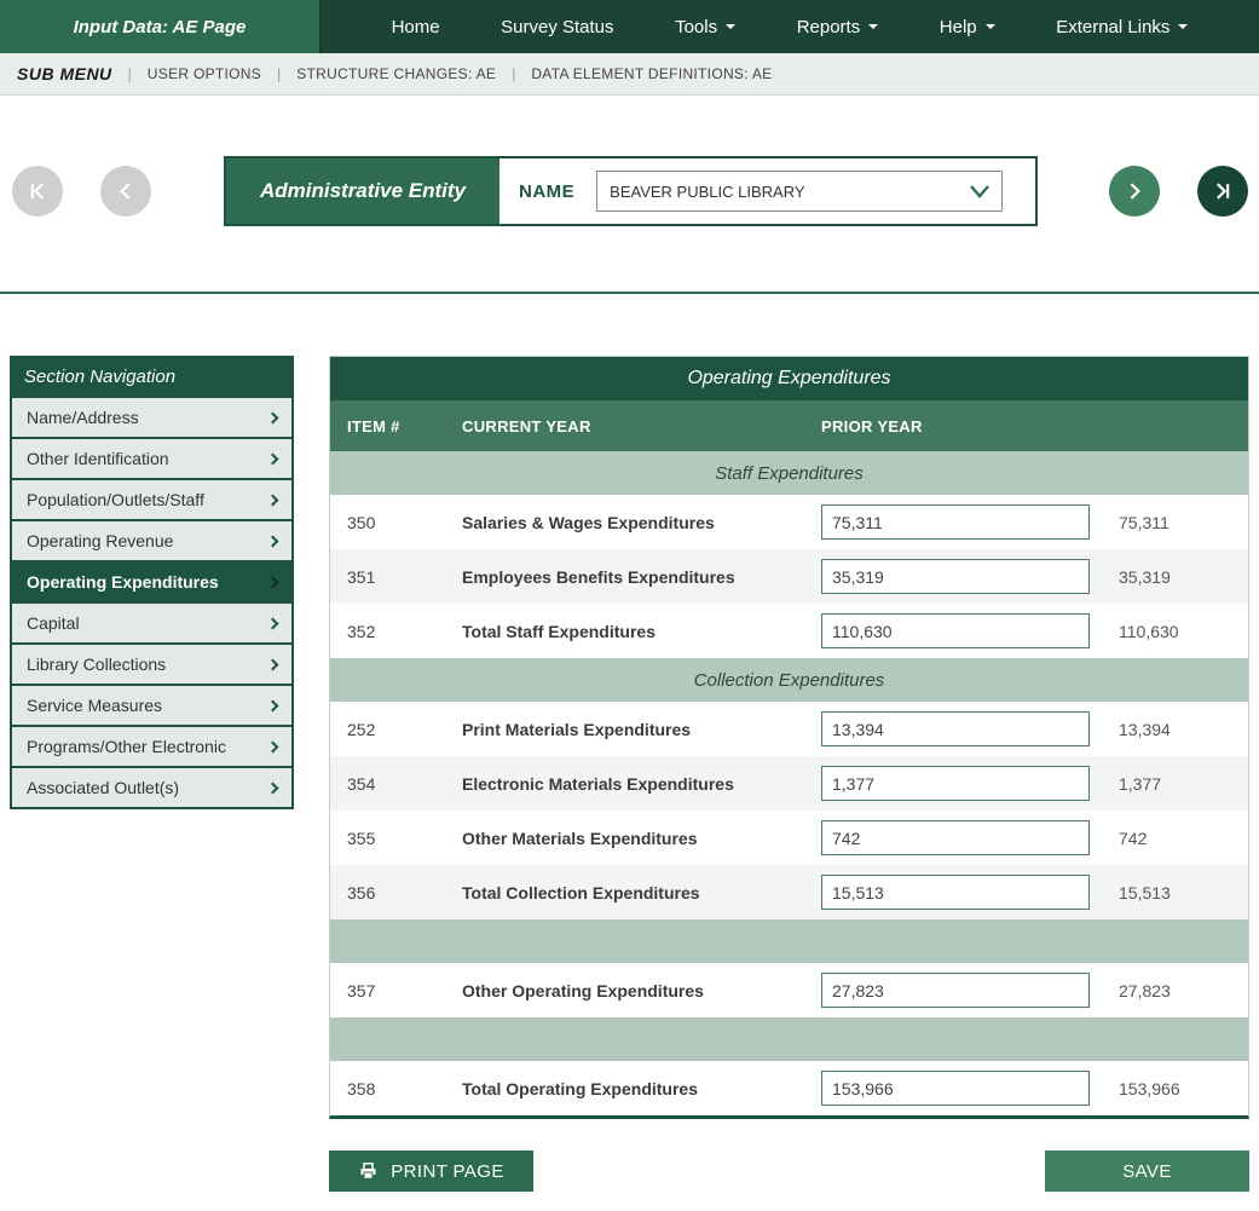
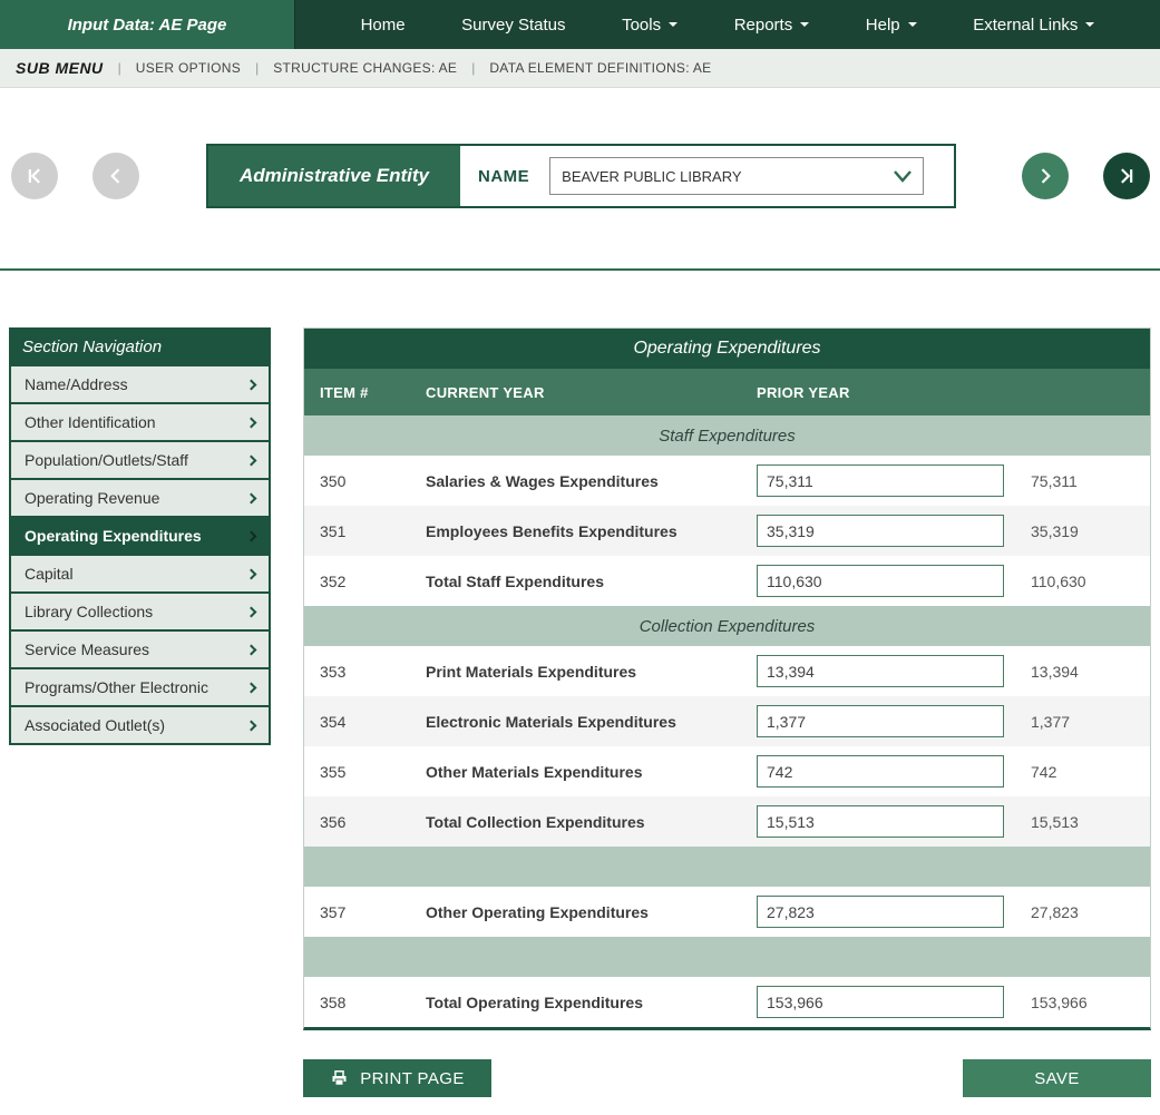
  Input Data: AE Page
  Home
  Survey Status
  Tools
  Reports
  Help
  External Links
  SUB MENU
  |
  USER OPTIONS
  |
  STRUCTURE CHANGES: AE
  |
  DATA ELEMENT DEFINITIONS: AE
  Administrative Entity
  NAME
  BEAVER PUBLIC LIBRARY
  Section Navigation
  Name/Address
  Other Identification
  Population/Outlets/Staff
  Operating Revenue
  Operating Expenditures
  Capital
  Library Collections
  Service Measures
  Programs/Other Electronic
  Associated Outlet(s)
  Operating Expenditures
  ITEM #
  CURRENT YEAR
  PRIOR YEAR
  Staff Expenditures
  350
  Salaries & Wages Expenditures
  75,311
  75,311
  351
  Employees Benefits Expenditures
  35,319
  35,319
  352
  Total Staff Expenditures
  110,630
  110,630
  Collection Expenditures
- 252
+ 353
  Print Materials Expenditures
  13,394
  13,394
  354
  Electronic Materials Expenditures
  1,377
  1,377
  355
  Other Materials Expenditures
  742
  742
  356
  Total Collection Expenditures
  15,513
  15,513
  357
  Other Operating Expenditures
  27,823
  27,823
  358
  Total Operating Expenditures
  153,966
  153,966
  PRINT PAGE
  SAVE
